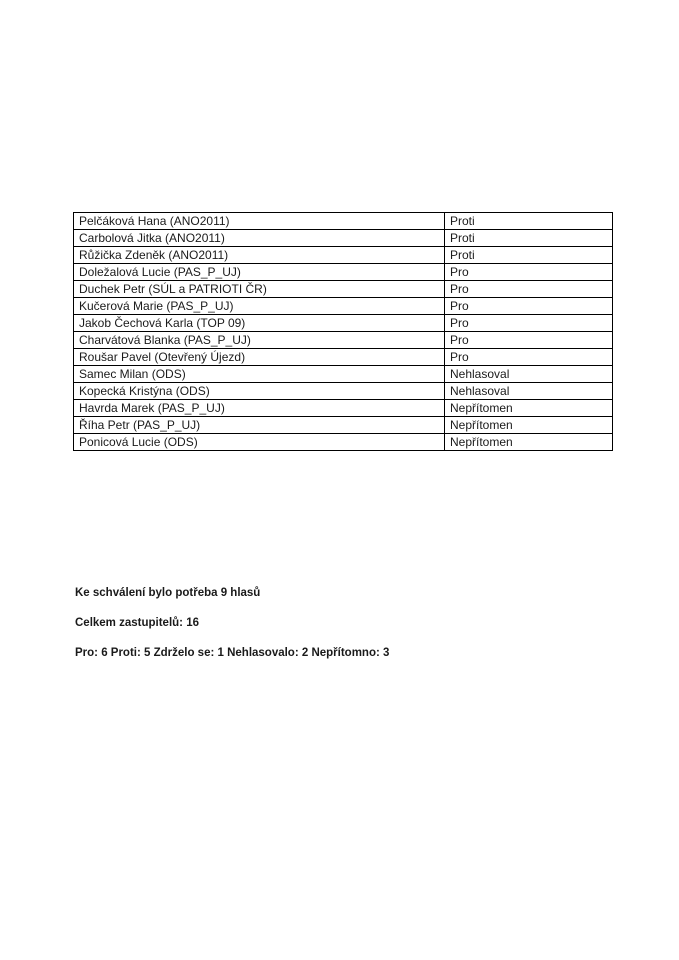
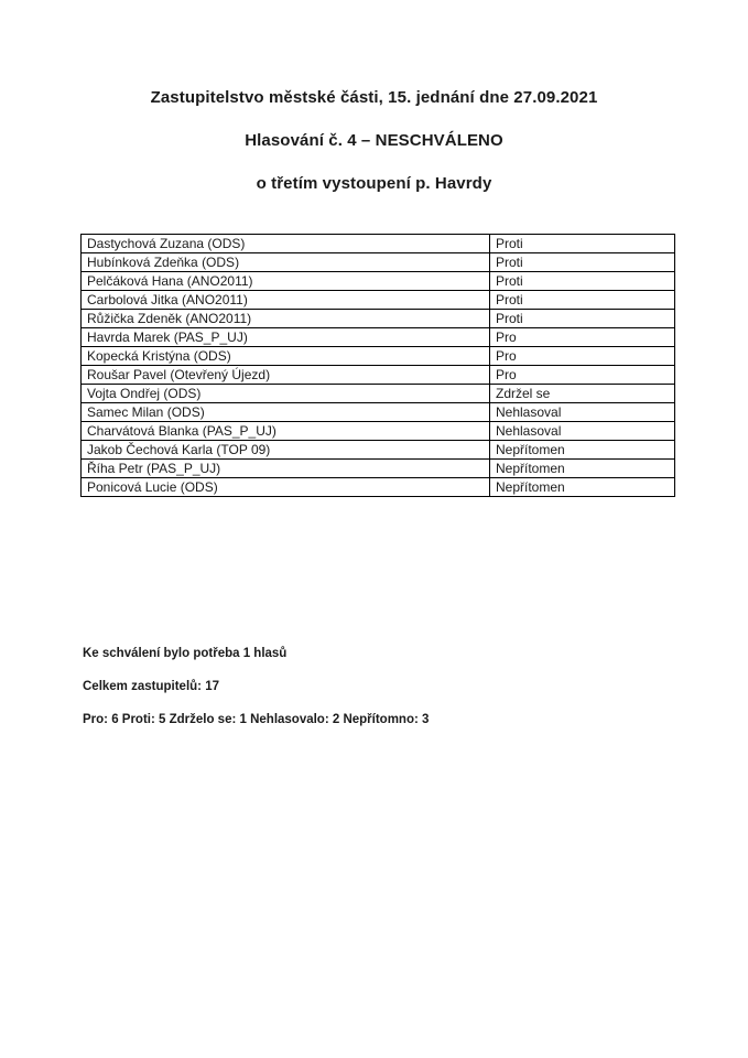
+ Zastupitelstvo městské části, 15. jednání dne 27.09.2021
+ Hlasování č. 4 – NESCHVÁLENO
+ o třetím vystoupení p. Havrdy
+ Dastychová Zuzana (ODS)	Proti
+ Hubínková Zdeňka (ODS)	Proti
  Pelčáková Hana (ANO2011)	Proti
  Carbolová Jitka (ANO2011)	Proti
  Růžička Zdeněk (ANO2011)	Proti
- Doležalová Lucie (PAS_P_UJ)	Pro
- Duchek Petr (SÚL a PATRIOTI ČR)	Pro
- Kučerová Marie (PAS_P_UJ)	Pro
- Jakob Čechová Karla (TOP 09)	Pro
+ Havrda Marek (PAS_P_UJ)	Pro
- Charvátová Blanka (PAS_P_UJ)	Pro
+ Kopecká Kristýna (ODS)	Pro
  Roušar Pavel (Otevřený Újezd)	Pro
+ Vojta Ondřej (ODS)	Zdržel se
  Samec Milan (ODS)	Nehlasoval
- Kopecká Kristýna (ODS)	Nehlasoval
+ Charvátová Blanka (PAS_P_UJ)	Nehlasoval
- Havrda Marek (PAS_P_UJ)	Nepřítomen
+ Jakob Čechová Karla (TOP 09)	Nepřítomen
  Říha Petr (PAS_P_UJ)	Nepřítomen
  Ponicová Lucie (ODS)	Nepřítomen
- Ke schválení bylo potřeba 9 hlasů
+ Ke schválení bylo potřeba 1 hlasů
- Celkem zastupitelů: 16
+ Celkem zastupitelů: 17
  Pro: 6 Proti: 5 Zdrželo se: 1 Nehlasovalo: 2 Nepřítomno: 3
